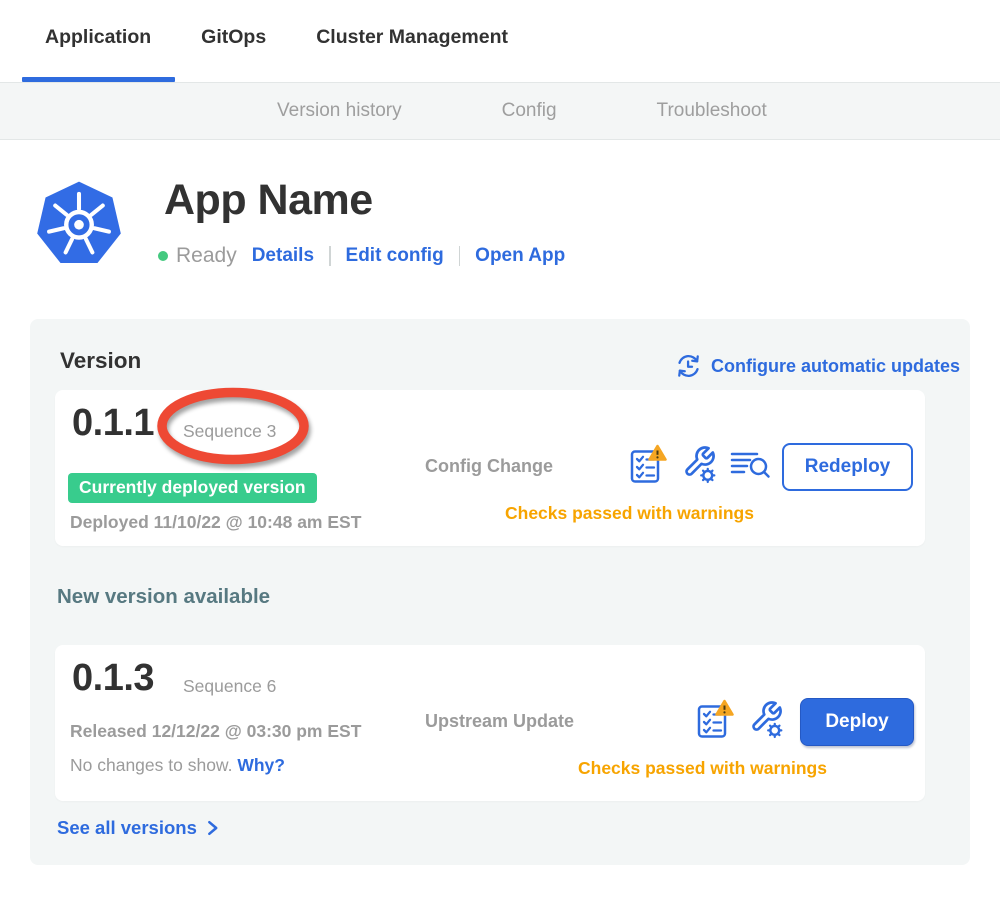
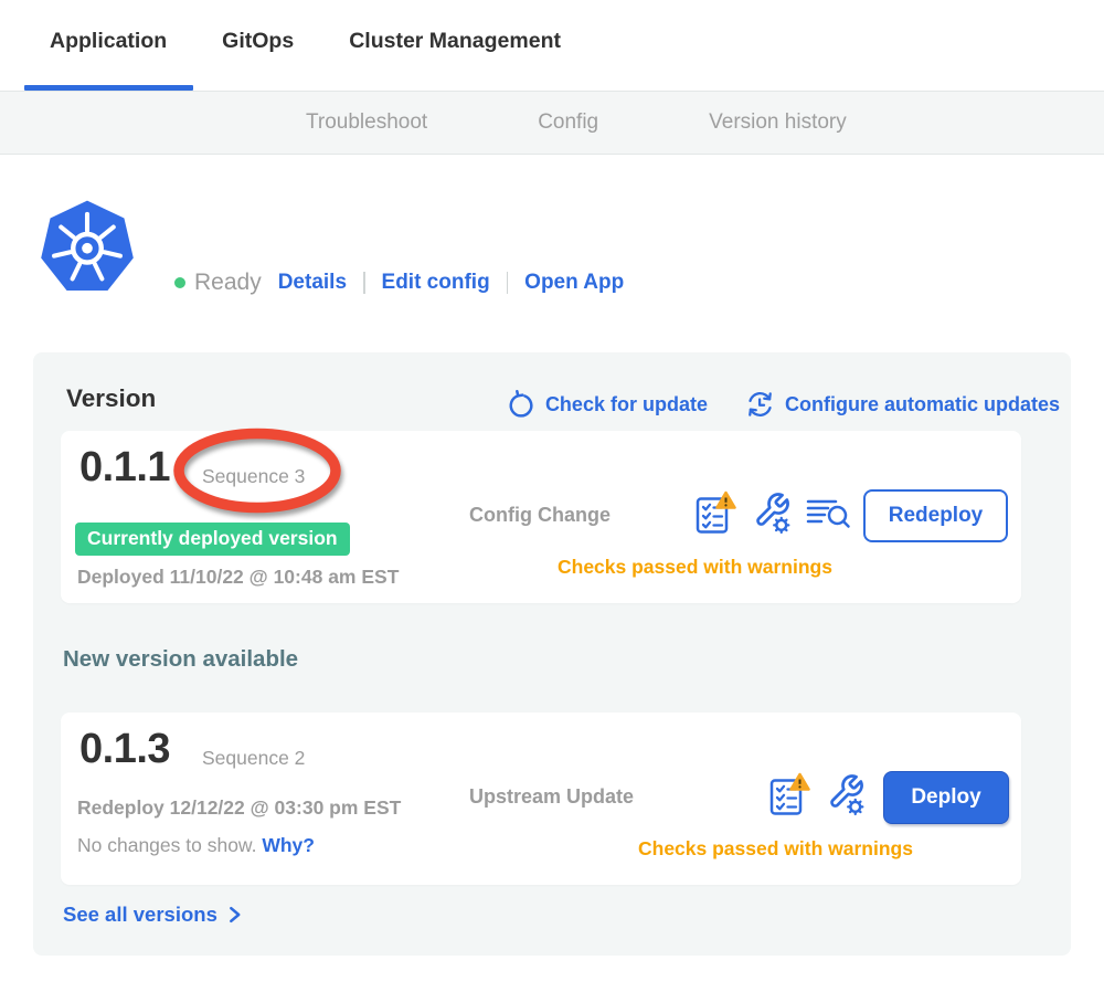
  Application
  GitOps
  Cluster Management
- Version history
+ Troubleshoot
  Config
- Troubleshoot
+ Version history
- App Name
  Ready
  Details
  Edit config
  Open App
  Version
+ Check for update
  Configure automatic updates
  0.1.1
  Sequence 3
  Currently deployed version
  Deployed 11/10/22 @ 10:48 am EST
  Config Change
  Redeploy
  Checks passed with warnings
  New version available
  0.1.3
- Sequence 6
+ Sequence 2
- Released 12/12/22 @ 03:30 pm EST
+ Redeploy 12/12/22 @ 03:30 pm EST
  No changes to show. Why?
  Upstream Update
  Deploy
  Checks passed with warnings
  See all versions
